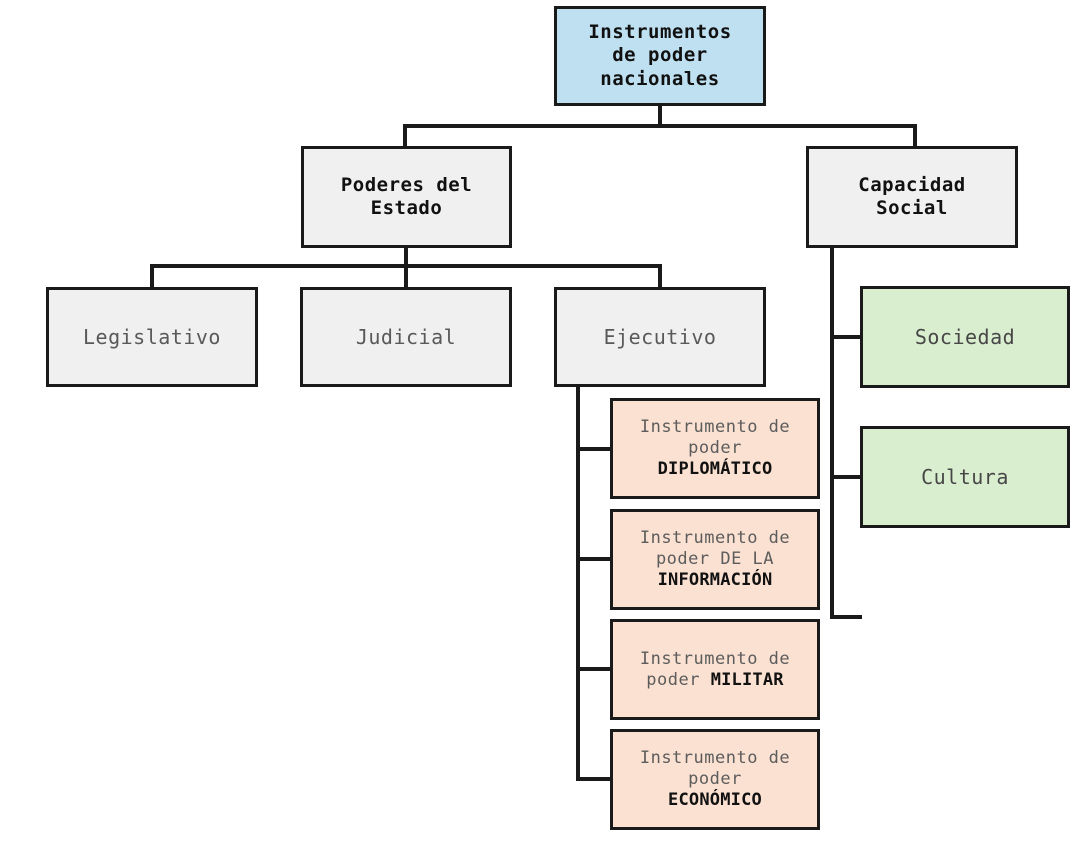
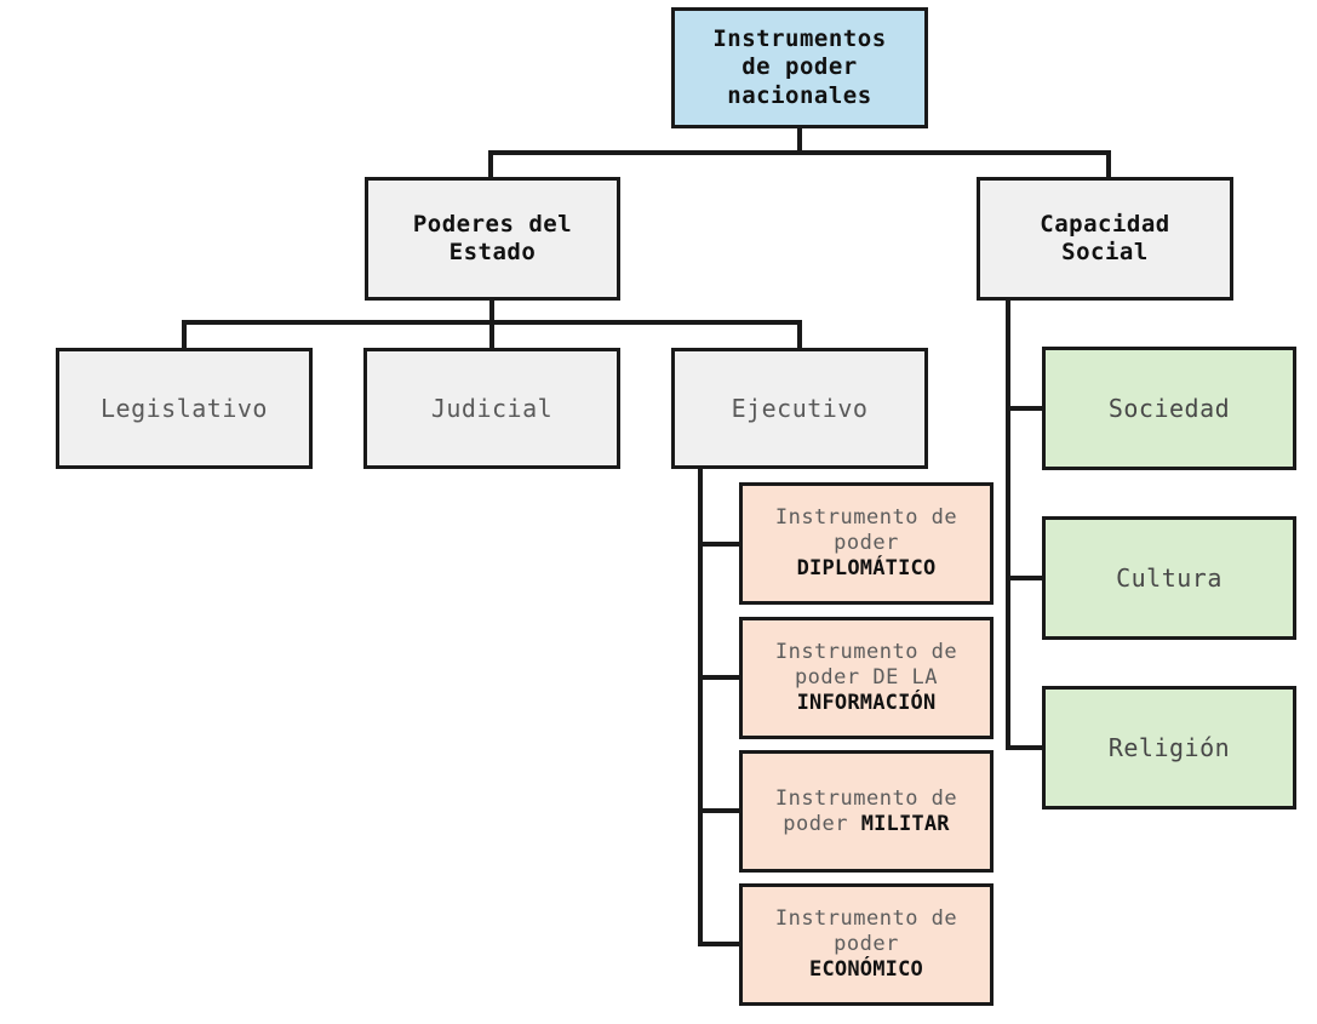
  Instrumentos
  de poder
  nacionales
  Poderes del
  Estado
  Capacidad
  Social
  Legislativo
  Judicial
  Ejecutivo
  Instrumento de
  poder
  DIPLOMÁTICO
  Instrumento de
  poder DE LA
  INFORMACIÓN
  Instrumento de
  poder MILITAR
  Instrumento de
  poder
  ECONÓMICO
  Sociedad
  Cultura
+ Religión
